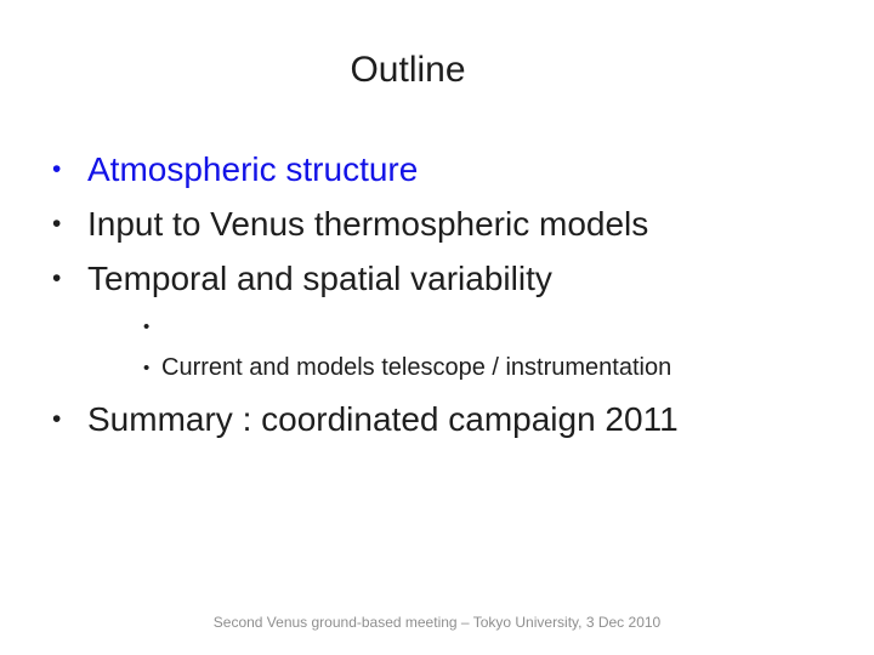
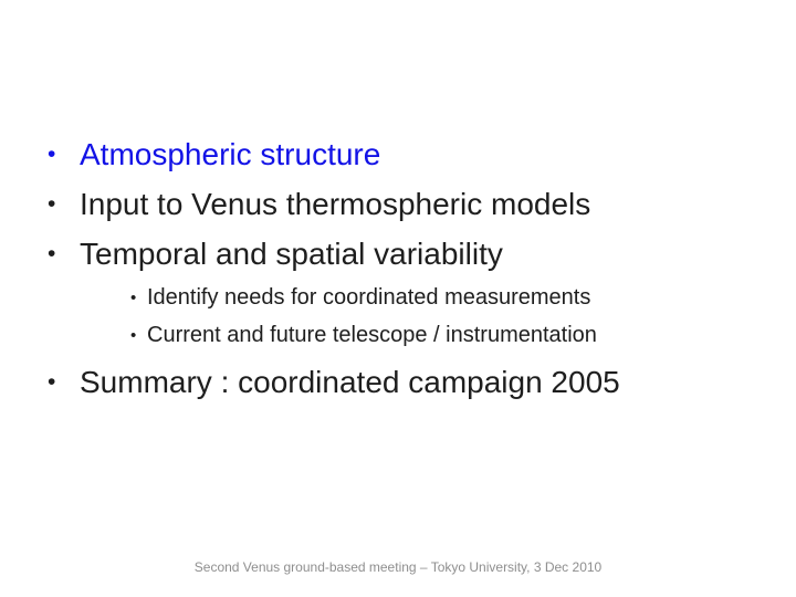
- Outline
  •
  Atmospheric structure
  •
  Input to Venus thermospheric models
  •
  Temporal and spatial variability
  •
+ Identify needs for coordinated measurements
  •
- Current and models telescope / instrumentation
+ Current and future telescope / instrumentation
  •
- Summary : coordinated campaign 2011
+ Summary : coordinated campaign 2005
  Second Venus ground-based meeting – Tokyo University, 3 Dec 2010
